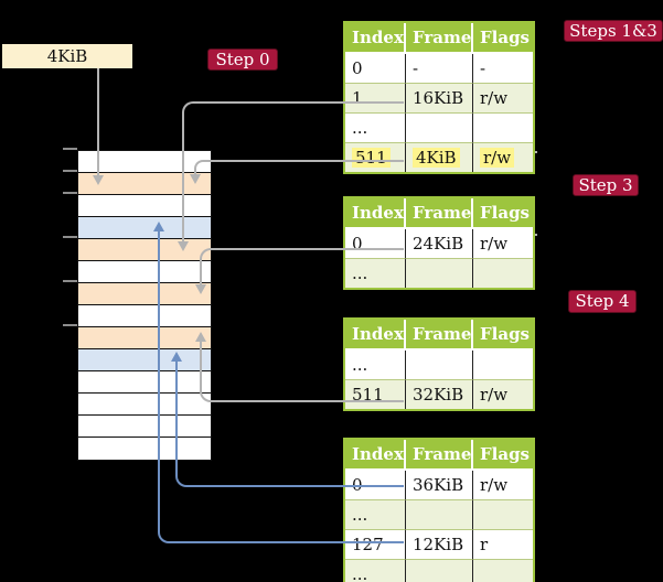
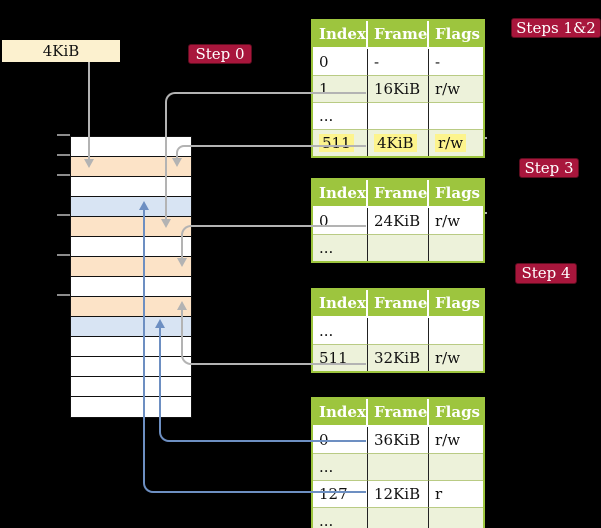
  4KiB
  Step 0
- Steps 1&3
+ Steps 1&2
  Step 3
  Step 4
  Index	Frame	Flags
  0	-	-
  1	16KiB	r/w
  ...
  511	4KiB	r/w
  Index	Frame	Flags
  0	24KiB	r/w
  ...
  Index	Frame	Flags
  ...
  511	32KiB	r/w
  Index	Frame	Flags
  0	36KiB	r/w
  ...
  127	12KiB	r
  ...
